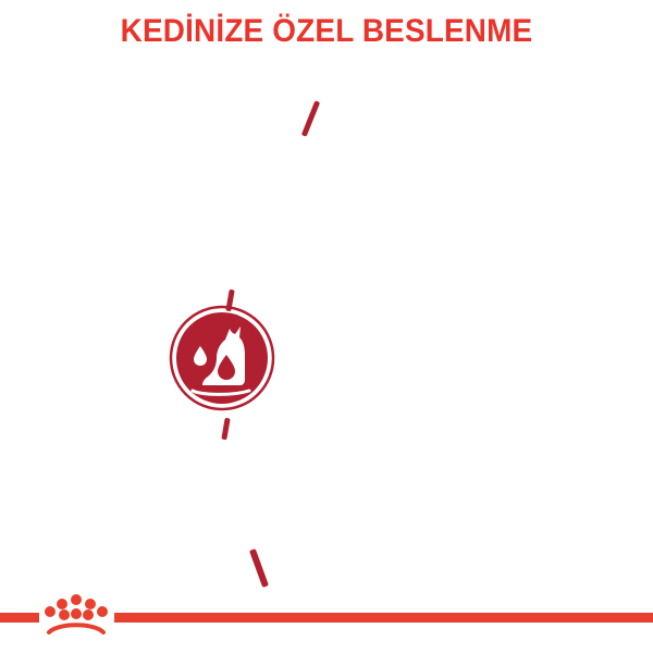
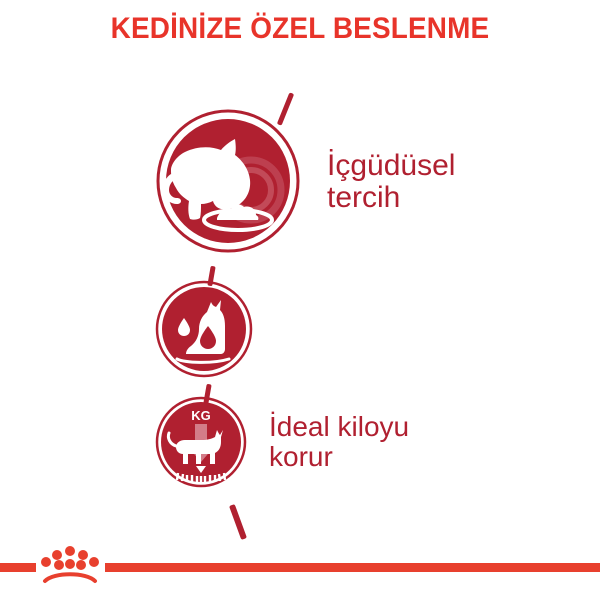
  KEDİNİZE ÖZEL BESLENME
+ İçgüdüsel
+ tercih
+ KG
+ İdeal kiloyu
+ korur
